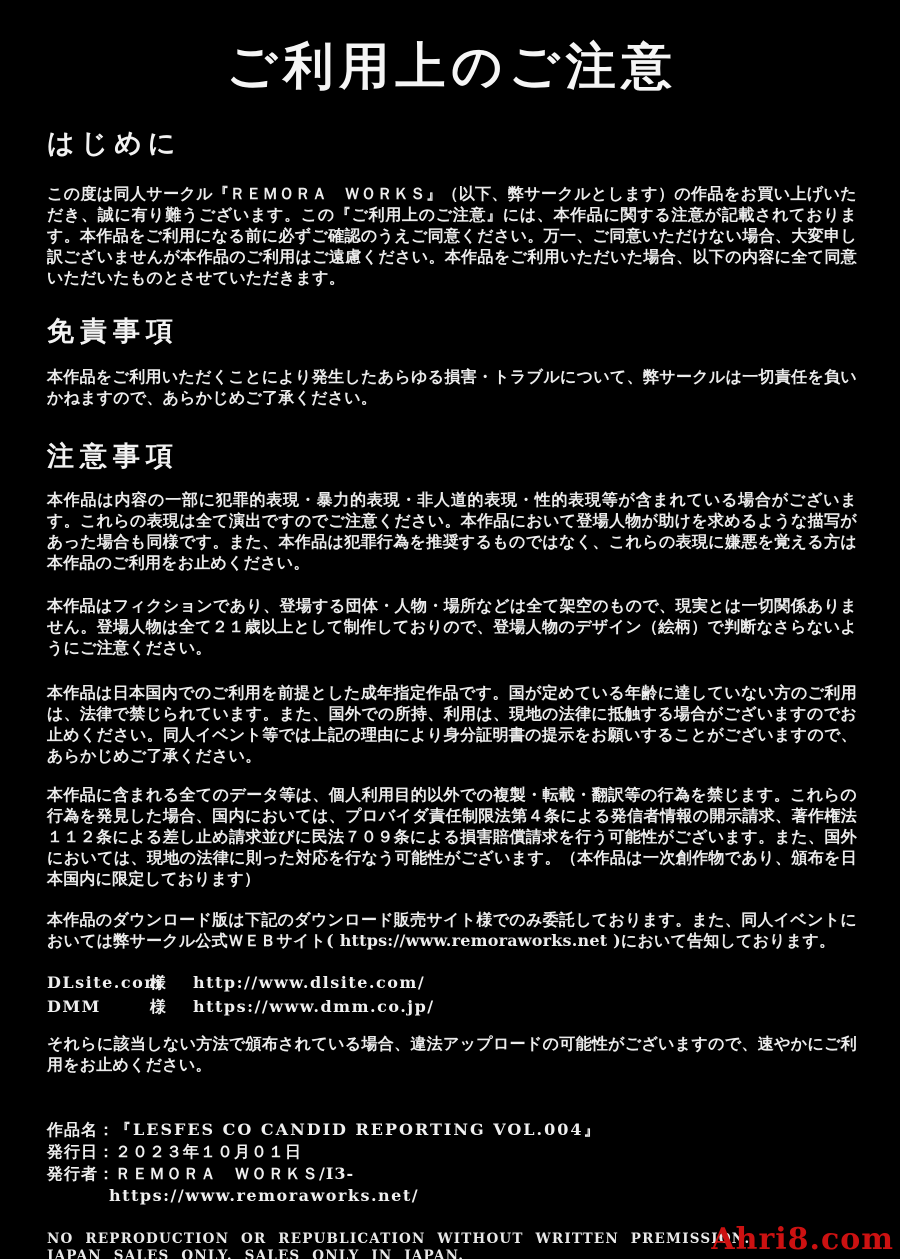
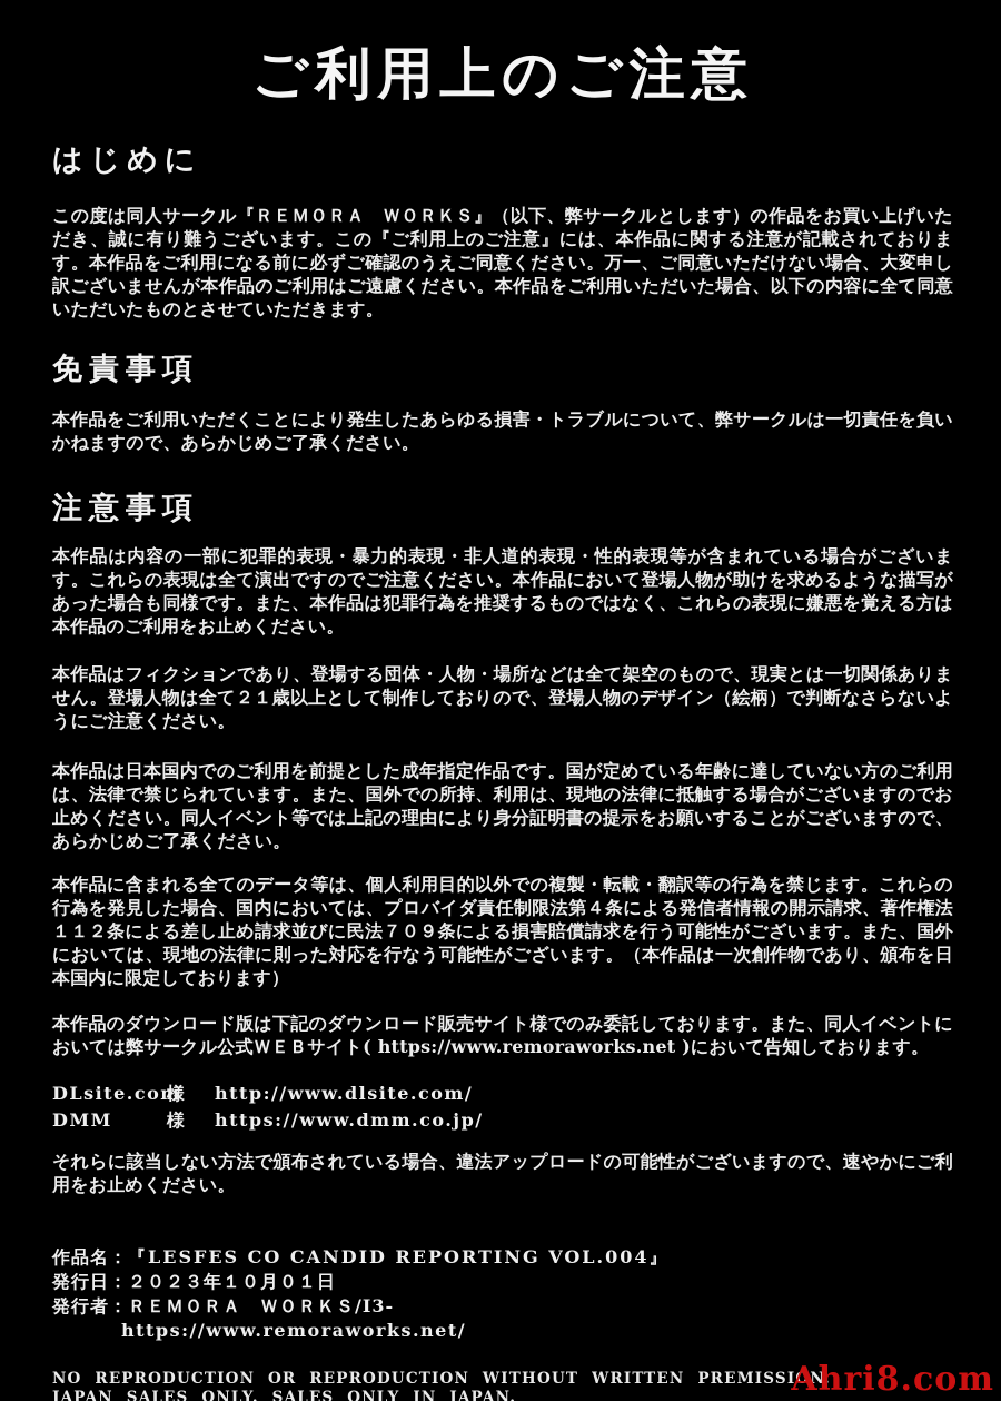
  ご利用上のご注意
  はじめに
  この度は同人サークル『ＲＥＭＯＲＡ ＷＯＲＫＳ』（以下、弊サークルとします）の作品をお買い上げいただき、誠に有り難うございます。この『ご利用上のご注意』には、本作品に関する注意が記載されております。本作品をご利用になる前に必ずご確認のうえご同意ください。万一、ご同意いただけない場合、大変申し訳ございませんが本作品のご利用はご遠慮ください。本作品をご利用いただいた場合、以下の内容に全て同意いただいたものとさせていただきます。
  免責事項
  本作品をご利用いただくことにより発生したあらゆる損害・トラブルについて、弊サークルは一切責任を負いかねますので、あらかじめご了承ください。
  注意事項
  本作品は内容の一部に犯罪的表現・暴力的表現・非人道的表現・性的表現等が含まれている場合がございます。これらの表現は全て演出ですのでご注意ください。本作品において登場人物が助けを求めるような描写があった場合も同様です。また、本作品は犯罪行為を推奨するものではなく、これらの表現に嫌悪を覚える方は本作品のご利用をお止めください。
  本作品はフィクションであり、登場する団体・人物・場所などは全て架空のもので、現実とは一切関係ありません。登場人物は全て２１歳以上として制作しておりので、登場人物のデザイン（絵柄）で判断なさらないようにご注意ください。
  本作品は日本国内でのご利用を前提とした成年指定作品です。国が定めている年齢に達していない方のご利用は、法律で禁じられています。また、国外での所持、利用は、現地の法律に抵触する場合がございますのでお止めください。同人イベント等では上記の理由により身分証明書の提示をお願いすることがございますので、あらかじめご了承ください。
  本作品に含まれる全てのデータ等は、個人利用目的以外での複製・転載・翻訳等の行為を禁じます。これらの行為を発見した場合、国内においては、プロバイダ責任制限法第４条による発信者情報の開示請求、著作権法１１２条による差し止め請求並びに民法７０９条による損害賠償請求を行う可能性がございます。また、国外においては、現地の法律に則った対応を行なう可能性がございます。（本作品は一次創作物であり、頒布を日本国内に限定しております）
  本作品のダウンロード版は下記のダウンロード販売サイト様でのみ委託しております。また、同人イベントにおいては弊サークル公式ＷＥＢサイト( https://www.remoraworks.net )において告知しております。
  DLsite.co
  様
  http://www.dlsite.com/
  DMM
  様
  https://www.dmm.co.jp/
  それらに該当しない方法で頒布されている場合、違法アップロードの可能性がございますので、速やかにご利用をお止めください。
  作品名：『LESFES CO CANDID REPORTING VOL.004』
  発行日：２０２３年１０月０１日
  発行者：ＲＥＭＯＲＡ ＷＯＲＫＳ/I3-
  https://www.remoraworks.net/
- NO REPRODUCTION OR REPUBLICATION WITHOUT WRITTEN PREMISSION.
+ NO REPRODUCTION OR REPRODUCTION WITHOUT WRITTEN PREMISSION.
  JAPAN SALES ONLY. SALES ONLY IN JAPAN.
  Ahri8.com
